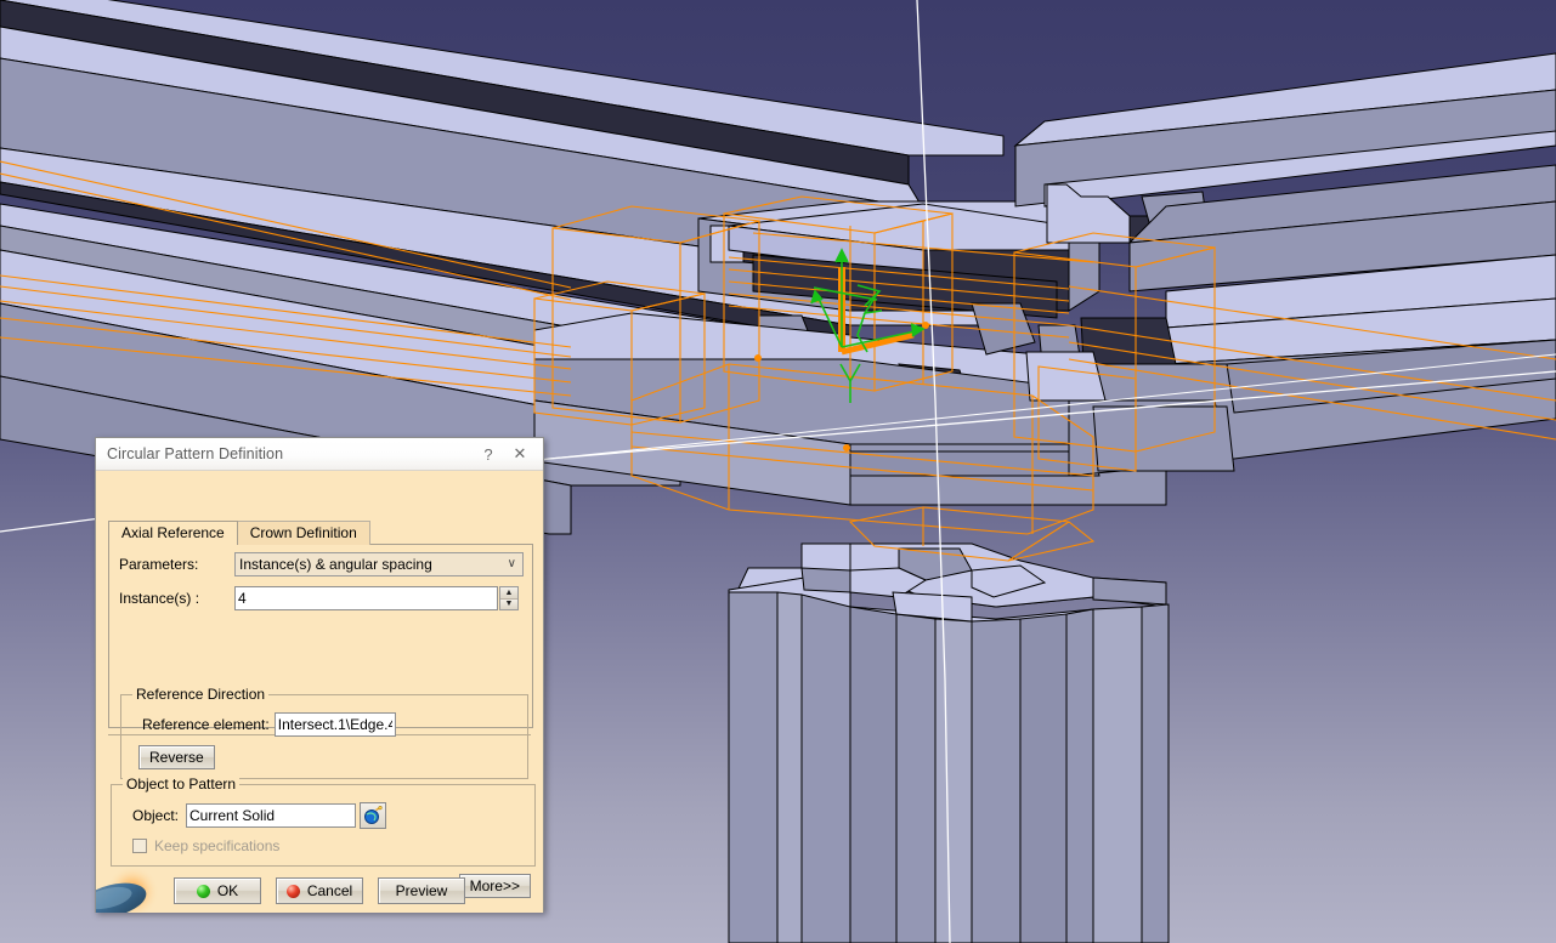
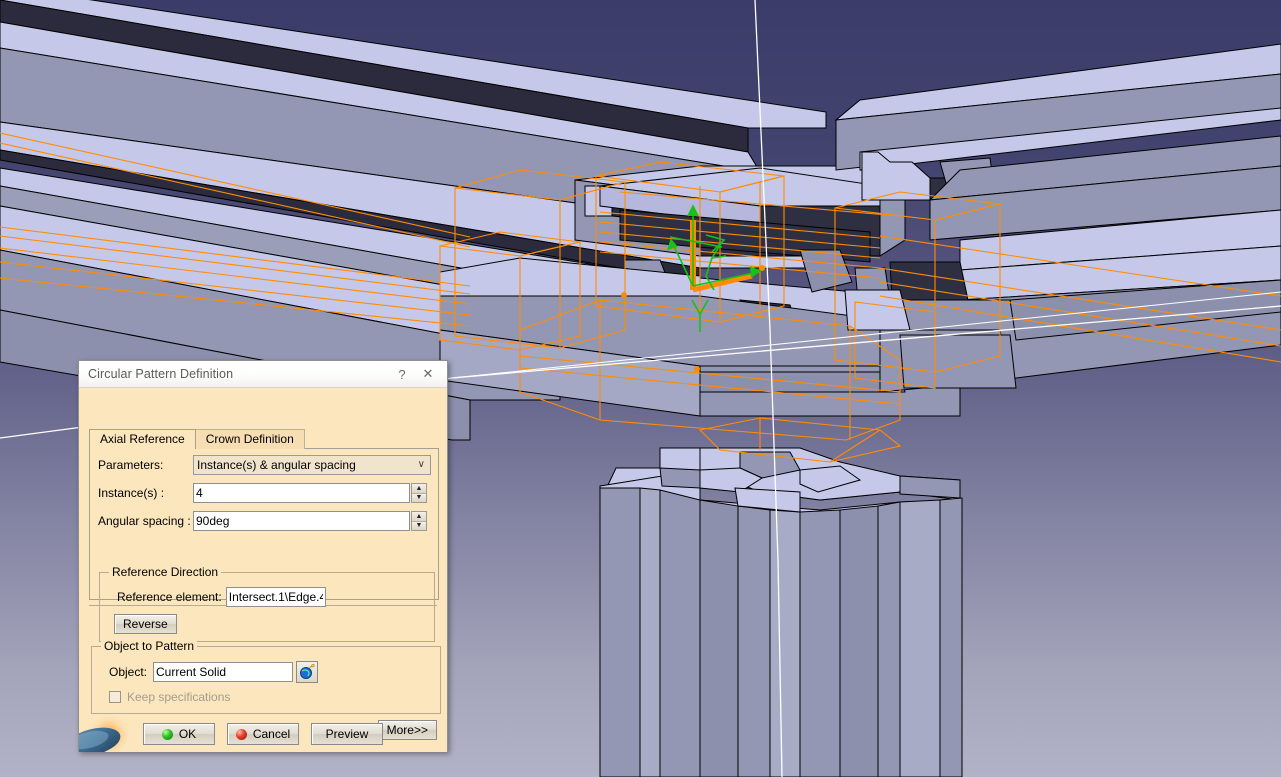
  Circular Pattern Definition
  ?
  ✕
  Axial Reference
  Crown Definition
  Parameters:
  Instance(s) & angular spacing
  ∨
  Instance(s) :
  4
+ Angular spacing :
+ 90deg
  Reference Direction
  Reference element:
  Intersect.1\Edge.
  Reverse
  Object to Pattern
  Object:
  Current Solid
  Keep specifications
  More>>
  OK
  Cancel
  Preview
